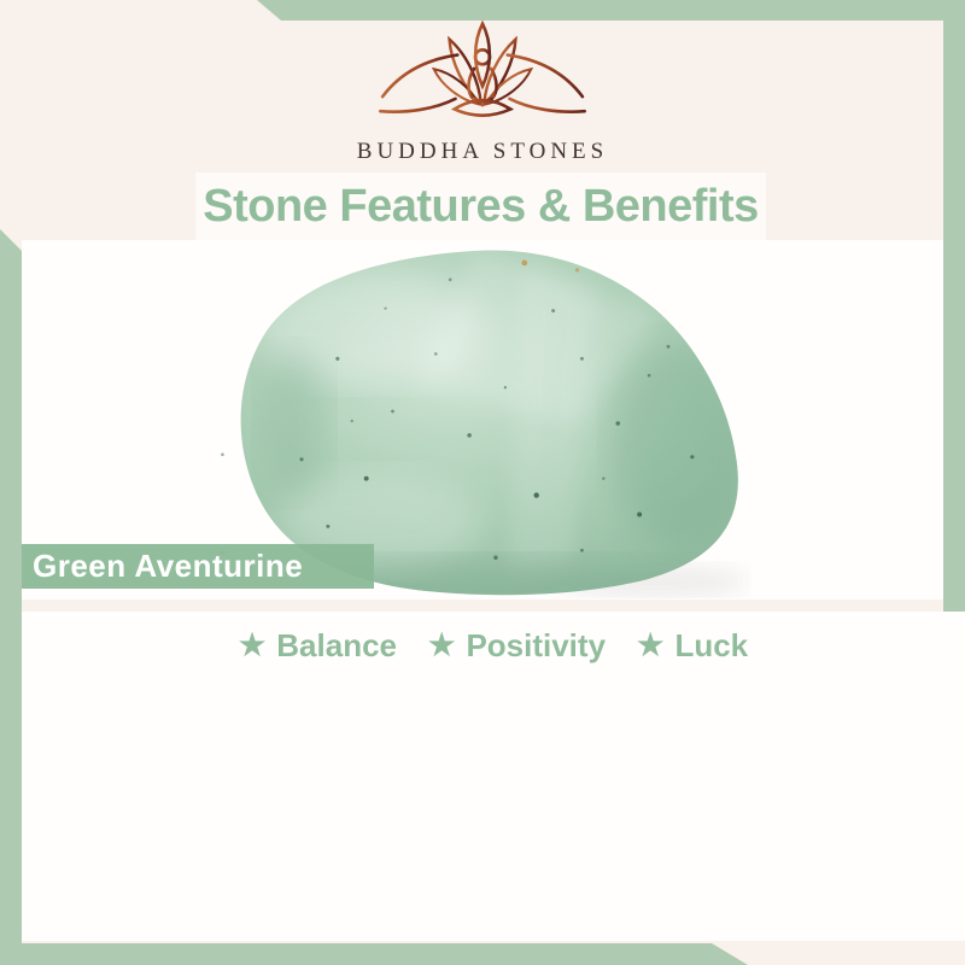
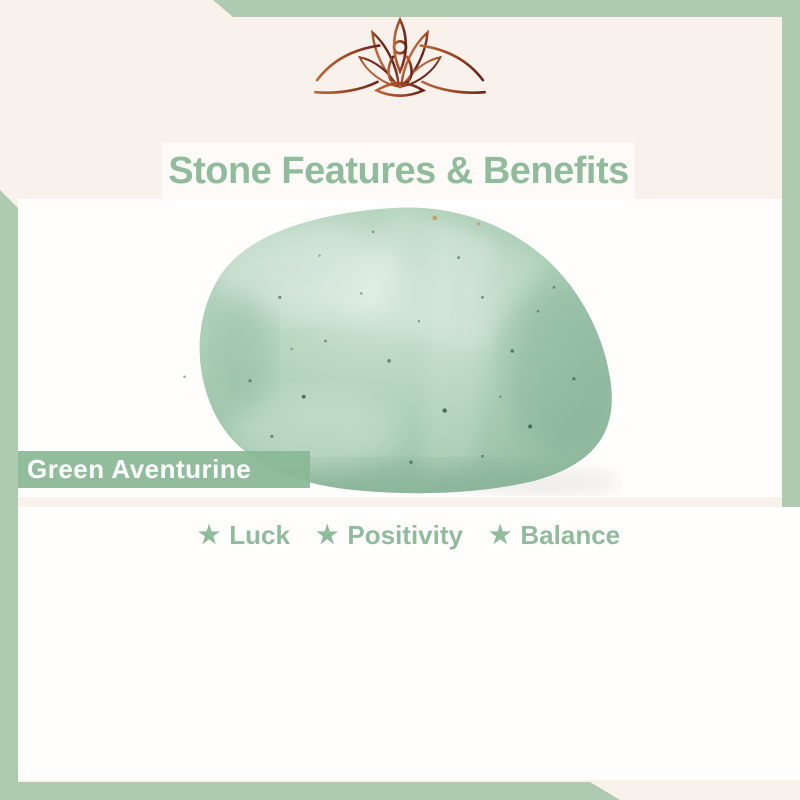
- BUDDHA STONES
  Stone Features & Benefits
  Green Aventurine
  ★
- Balance
+ Luck
  ★
  Positivity
  ★
- Luck
+ Balance
